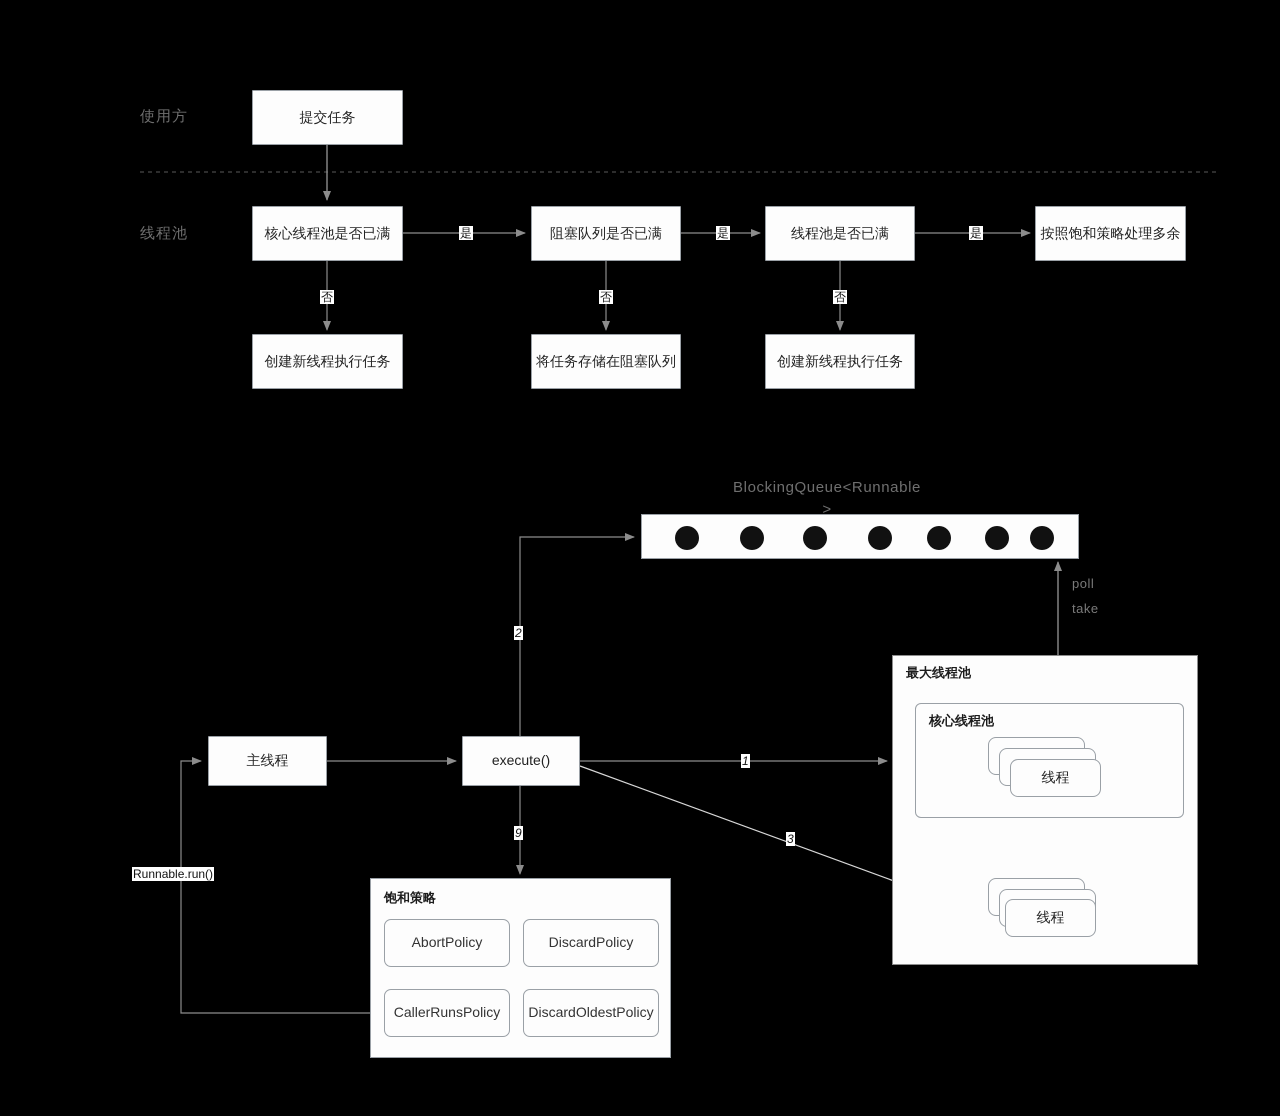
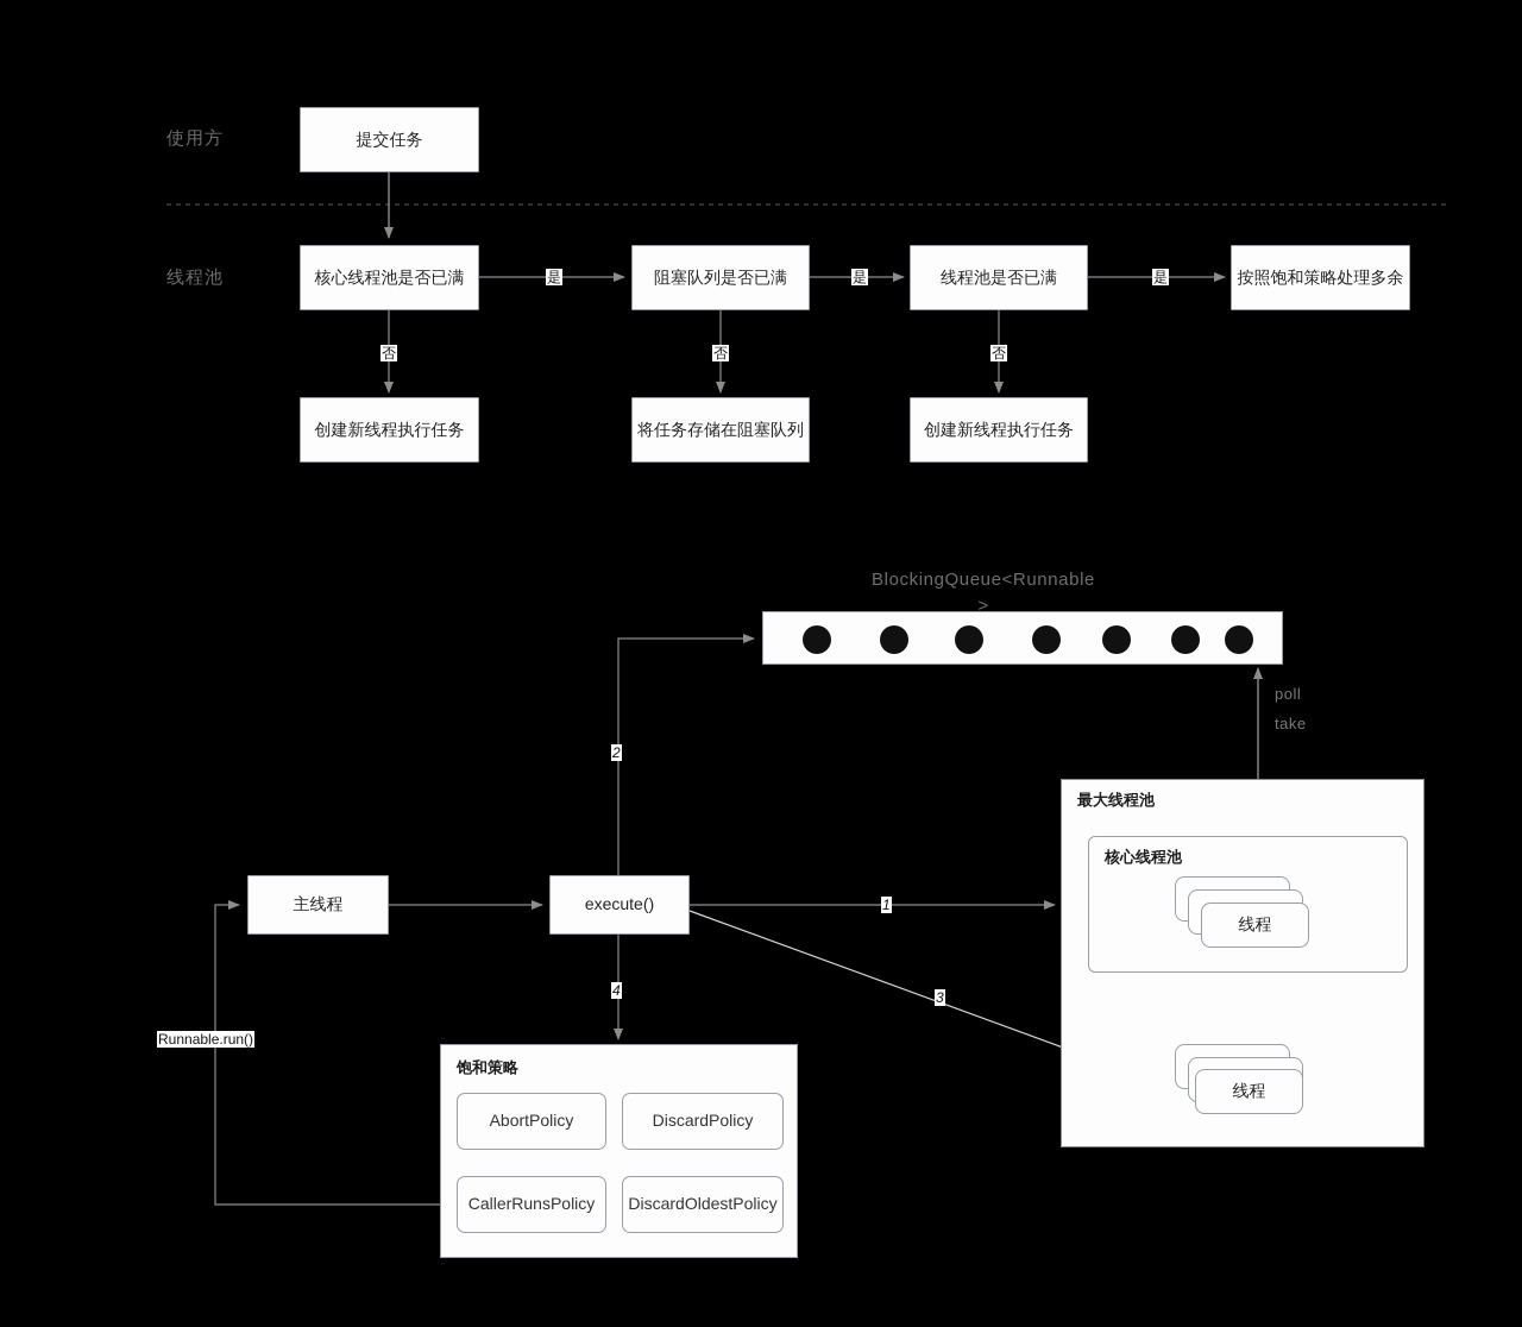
  使用方
  线程池
  提交任务
  核心线程池是否已满
  阻塞队列是否已满
  线程池是否已满
  按照饱和策略处理多余
  创建新线程执行任务
  将任务存储在阻塞队列
  创建新线程执行任务
  是
  是
  是
  否
  否
  否
  BlockingQueue<Runnable
  >
  poll
  take
  主线程
  execute()
  2
  1
  3
- 9
+ 4
  Runnable.run()
  最大线程池
  核心线程池
  线程
  线程
  饱和策略
  AbortPolicy
  DiscardPolicy
  CallerRunsPolicy
  DiscardOldestPolicy
